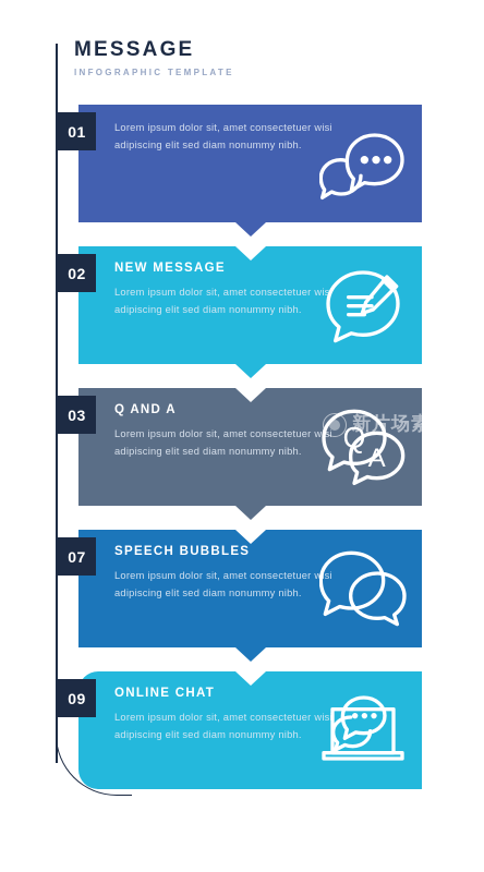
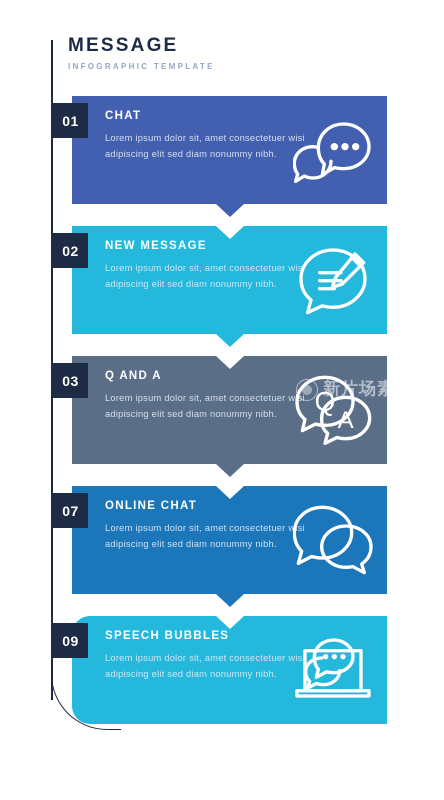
  MESSAGE
  INFOGRAPHIC TEMPLATE
  01
+ CHAT
  Lorem ipsum dolor sit, amet consectetuer wisi adipiscing elit sed diam nonummy nibh.
  02
  NEW MESSAGE
  Lorem ipsum dolor sit, amet consectetuer wis adipiscing elit sed diam nonummy nibh.
  03
  Q AND A
  Lorem ipsum dolor sit, amet consectetuer wsi adipiscing elit sed diam nonummy nibh.
  Q
  A
  07
- SPEECH BUBBLES
+ ONLINE CHAT
  Lorem ipsum dolor sit, amet consectetuer wisi adipiscing elit sed diam nonummy nibh.
  09
- ONLINE CHAT
+ SPEECH BUBBLES
  Lorem ipsum dolor sit, amet consectetuer wis adipiscing elit sed diam nonummy nibh.
  新片场素材
